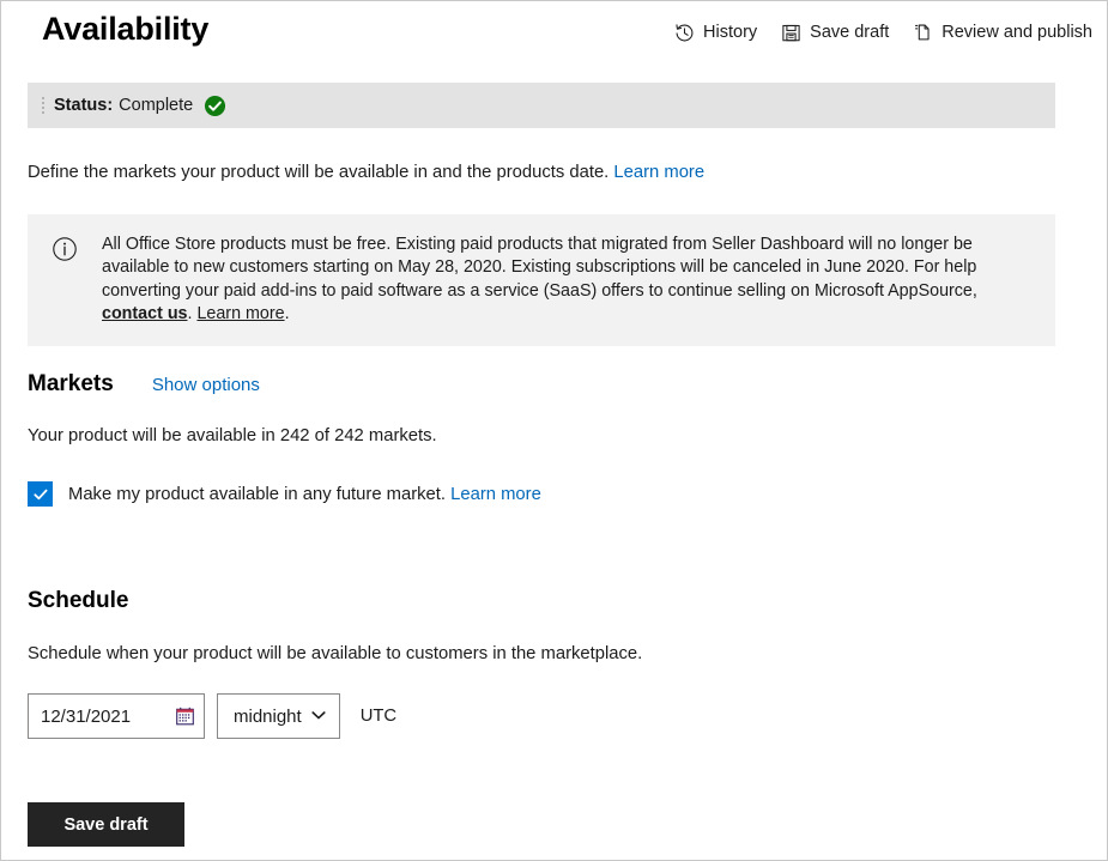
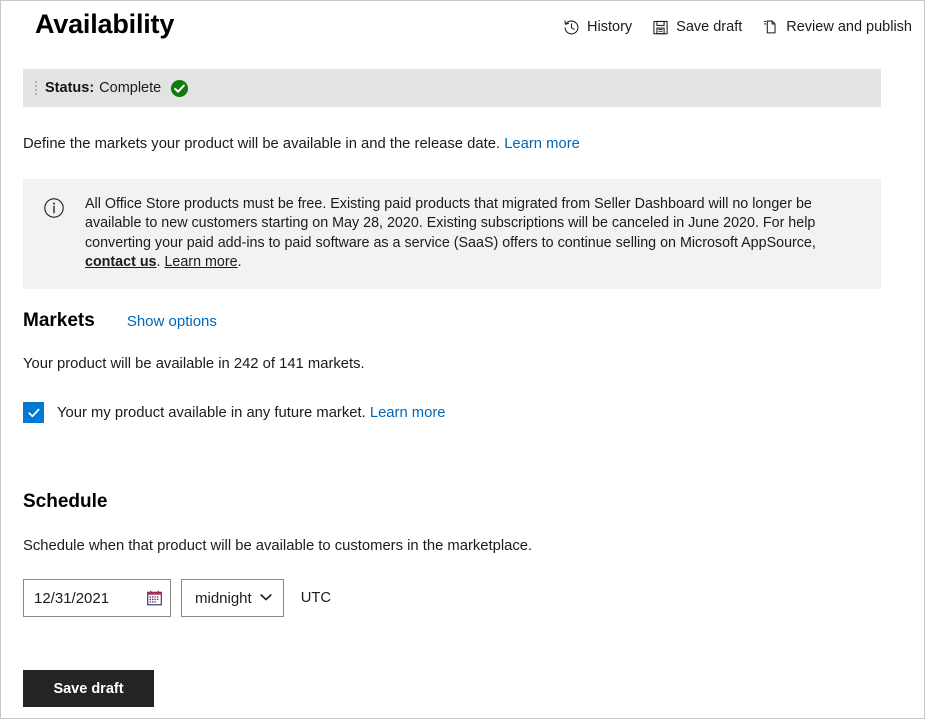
  Availability
  History
  Save draft
  Review and publish
  Status:
  Complete
- Define the markets your product will be available in and the products date. Learn more
+ Define the markets your product will be available in and the release date. Learn more
  All Office Store products must be free. Existing paid products that migrated from Seller Dashboard will no longer be available to new customers starting on May 28, 2020. Existing subscriptions will be canceled in June 2020. For help converting your paid add-ins to paid software as a service (SaaS) offers to continue selling on Microsoft AppSource, contact us. Learn more.
  Markets
  Show options
- Your product will be available in 242 of 242 markets.
+ Your product will be available in 242 of 141 markets.
- Make my product available in any future market. Learn more
+ Your my product available in any future market. Learn more
  Schedule
- Schedule when your product will be available to customers in the marketplace.
+ Schedule when that product will be available to customers in the marketplace.
  12/31/2021
  midnight
  UTC
  Save draft
